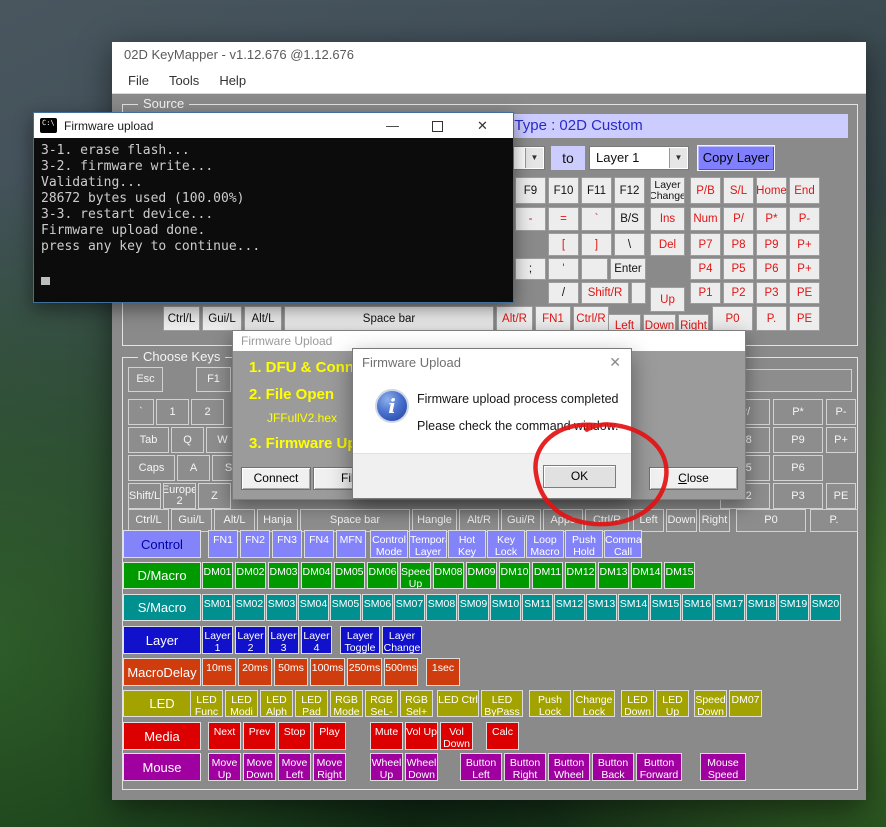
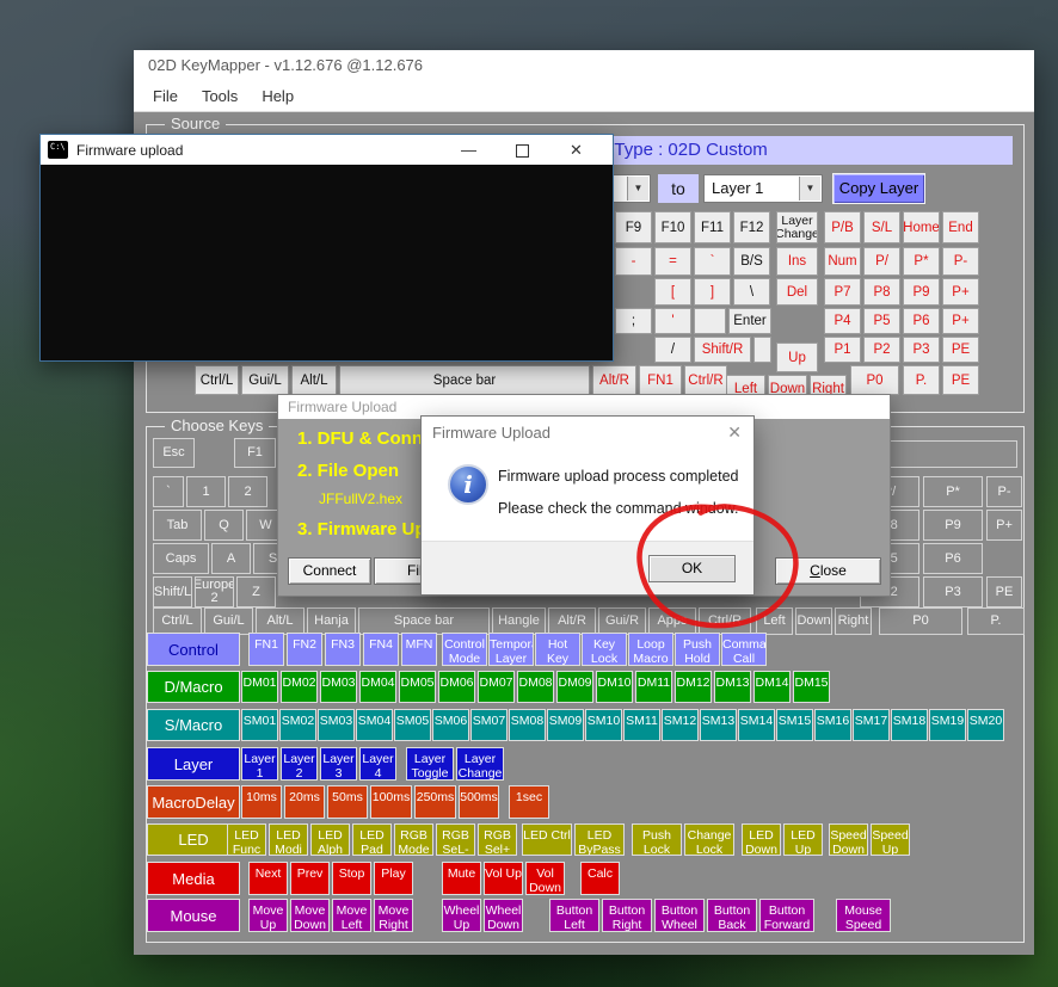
  02D KeyMapper - v1.12.676 @1.12.676
  File
  Tools
  Help
  Source
  Choose Keys
  ▼
  to
  Layer 1
  ▼
  Copy Layer
  F9
  F10
  F11
  F12
  Layer Change
  P/B
  S/L
  Home
  End
  -
  =
  `
  B/S
  Ins
  Num
  P/
  P*
  P-
  [
  ]
  \
  Del
  P7
  P8
  P9
  P+
  ;
  '
  Enter
  P4
  P5
  P6
  P+
  /
  Shift/R
  P1
  P2
  P3
  PE
  Up
  Ctrl/L
  Gui/L
  Alt/L
  Space bar
  Alt/R
  FN1
  Ctrl/R
  P0
  P.
  PE
  Left
  Down
  Right
  Esc
  F1
  `
  1
  2
  P*
  P-
  Tab
  Q
  W
  P9
  P+
  Caps
  A
  S
  P6
  Shift/L
  Europe 2
  Z
  P3
  PE
  Ctrl/L
  Gui/L
  Alt/L
  Hanja
  Space bar
  Hangle
  Alt/R
  Gui/R
  App
  Ctrl/R
  Left
  Down
  Right
  P0
  P.
  Control
  FN1
  FN2
  FN3
  FN4
  MFN
  Control Mode
  Tempor Layer
  Hot Key
  Key Lock
  Loop Macro
  Push Hold
  Comma Call
  D/Macro
  DM01
  DM02
  DM03
  DM04
  DM05
  DM06
- Speed Up
+ DM07
  DM08
  DM09
  DM10
  DM11
  DM12
  DM13
  DM14
  DM15
  S/Macro
  SM01
  SM02
  SM03
  SM04
  SM05
  SM06
  SM07
  SM08
  SM09
  SM10
  SM11
  SM12
  SM13
  SM14
  SM15
  SM16
  SM17
  SM18
  SM19
  SM20
  Layer
  Layer 1
  Layer 2
  Layer 3
  Layer 4
  Layer Toggle
  Layer Change
  MacroDelay
  10ms
  20ms
  50ms
  100ms
  250ms
  500ms
  1sec
  LED
  LED Func
  LED Modi
  LED Alph
  LED Pad
  RGB Mode
  RGB SeL-
  RGB Sel+
  LED Ctrl
  LED ByPass
  Push Lock
  Change Lock
  LED Down
  LED Up
  Speed Down
- DM07
+ Speed Up
  Media
  Next
  Prev
  Stop
  Play
  Mute
  Vol Up
  Vol Down
  Calc
  Mouse
  Move Up
  Move Down
  Move Left
  Move Right
  Wheel Up
  Wheel Down
  Button Left
  Button Right
  Button Wheel
  Button Back
  Button Forward
  Mouse Speed
  Firmware upload
  —
  ✕
- 3-1. erase flash...
- 3-2. firmware write...
- Validating...
- 28672 bytes used (100.00%)
- 3-3. restart device...
- Firmware upload done.
- press any key to continue...
  Firmware Upload
  1. DFU & Conn
  2. File Open
  JFFullV2.hex
  Connect
  Close
  Firmware Upload
  ✕
  i
  Firmware upload process completed
  Please check the comman
  OK
